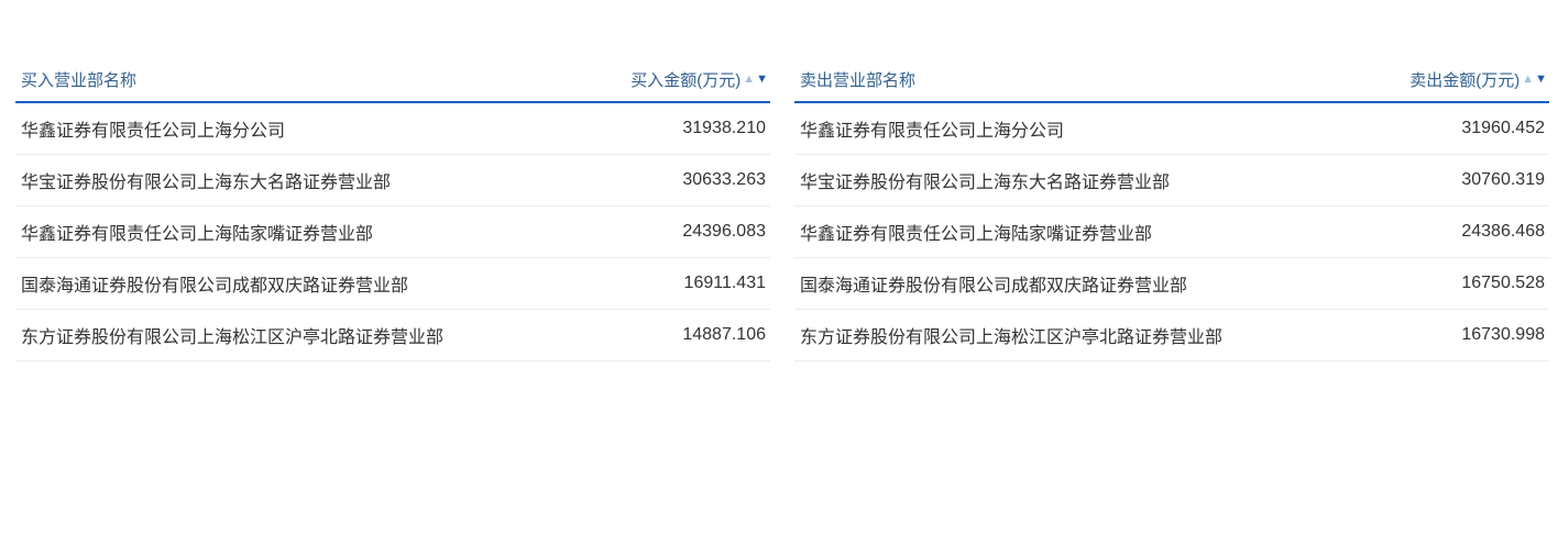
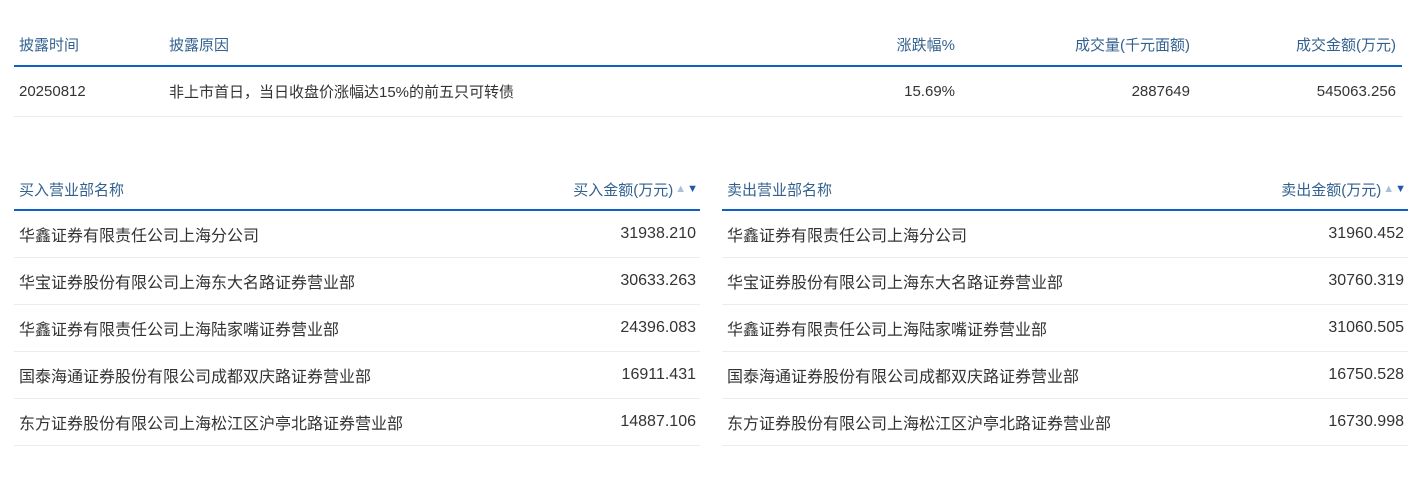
+ 披露时间
+ 披露原因
+ 涨跌幅%
+ 成交量(千元面额)
+ 成交金额(万元)
+ 20250812
+ 非上市首日，当日收盘价涨幅达15%的前五只可转债
+ 15.69%
+ 2887649
+ 545063.256
  买入营业部名称
  买入金额(万元)
  ▲
  ▼
  华鑫证券有限责任公司上海分公司
  31938.210
  华宝证券股份有限公司上海东大名路证券营业部
  30633.263
  华鑫证券有限责任公司上海陆家嘴证券营业部
  24396.083
  国泰海通证券股份有限公司成都双庆路证券营业部
  16911.431
  东方证券股份有限公司上海松江区沪亭北路证券营业部
  14887.106
  卖出营业部名称
  卖出金额(万元)
  ▲
  ▼
  华鑫证券有限责任公司上海分公司
  31960.452
  华宝证券股份有限公司上海东大名路证券营业部
  30760.319
  华鑫证券有限责任公司上海陆家嘴证券营业部
- 24386.468
+ 31060.505
  国泰海通证券股份有限公司成都双庆路证券营业部
  16750.528
  东方证券股份有限公司上海松江区沪亭北路证券营业部
  16730.998
